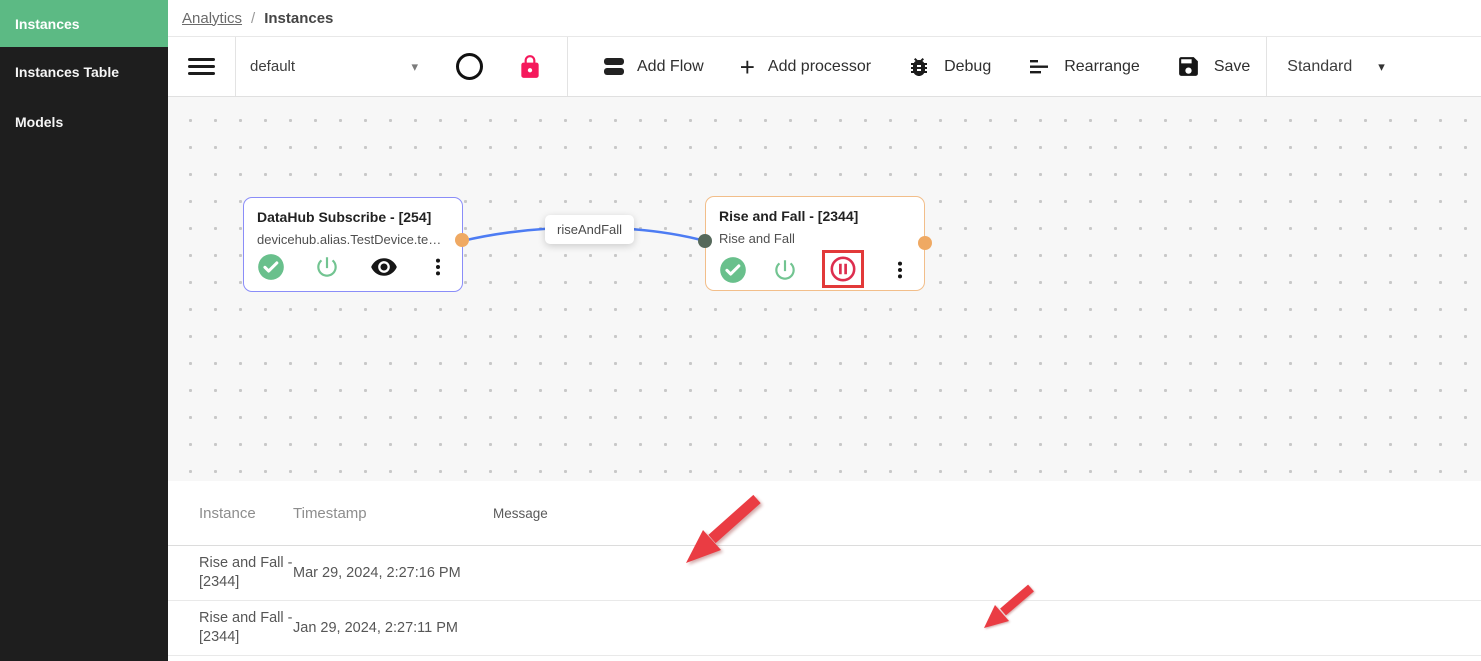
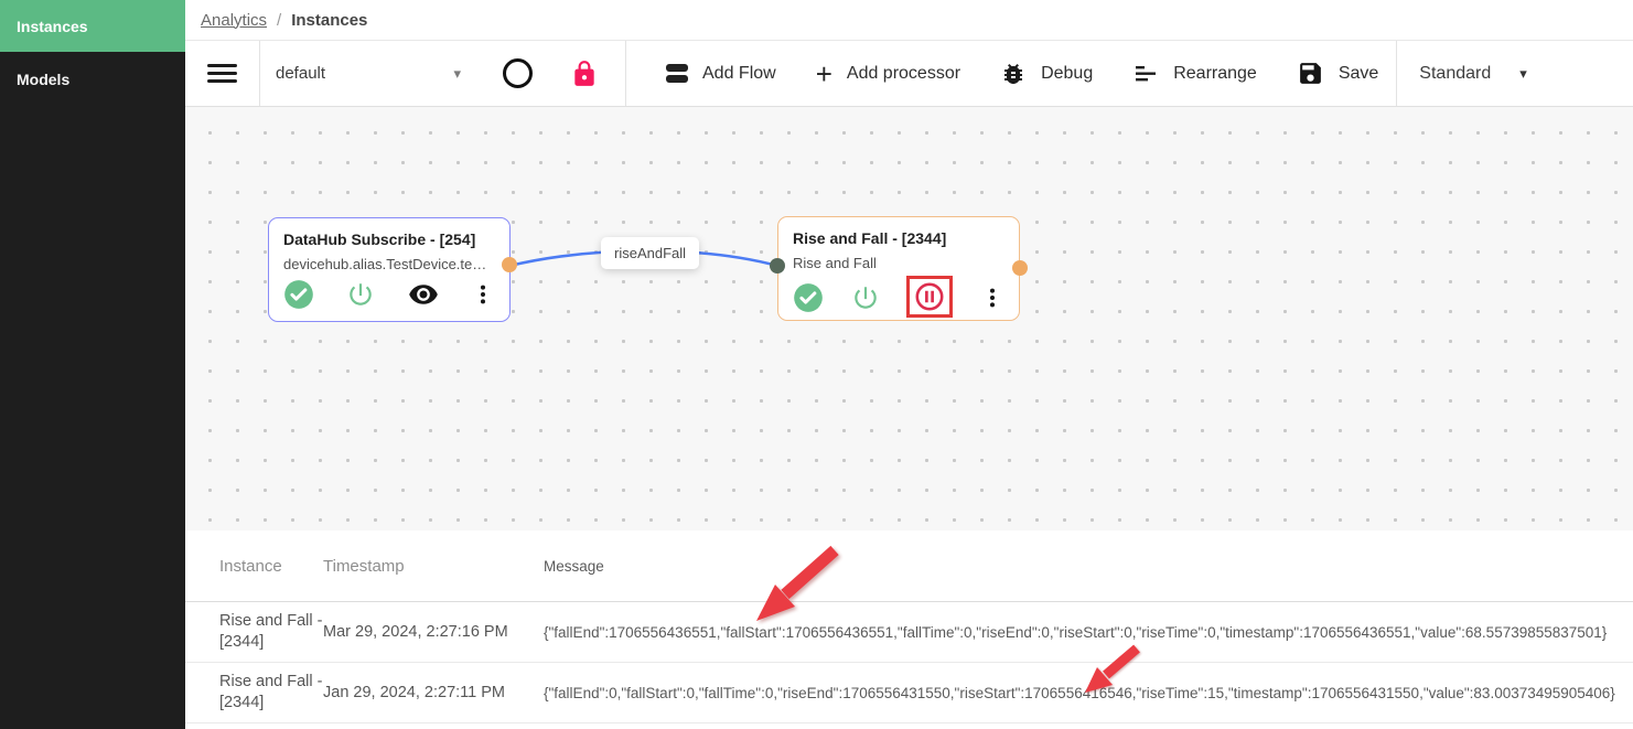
  Instances
- Instances Table
  Models
  Analytics
  /
  Instances
  default
  ▾
  Add Flow
  +
  Add processor
  Debug
  Rearrange
  Save
  Standard
  ▾
  riseAndFall
  DataHub Subscribe - [254]
  devicehub.alias.TestDevice.temp.
  Rise and Fall - [2344]
  Rise and Fall
  Instance
  Timestamp
  Message
  Rise and Fall - [2344]
  Mar 29, 2024, 2:27:16 PM
+ {"fallEnd":1706556436551,"fallStart":1706556436551,"fallTime":0,"riseEnd":0,"riseStart":0,"riseTime":0,"timestamp":1706556436551,"value":68.55739855837501}
  Rise and Fall - [2344]
  Jan 29, 2024, 2:27:11 PM
+ {"fallEnd":0,"fallStart":0,"fallTime":0,"riseEnd":1706556431550,"riseStart":1706556416546,"riseTime":15,"timestamp":1706556431550,"value":83.00373495905406}
